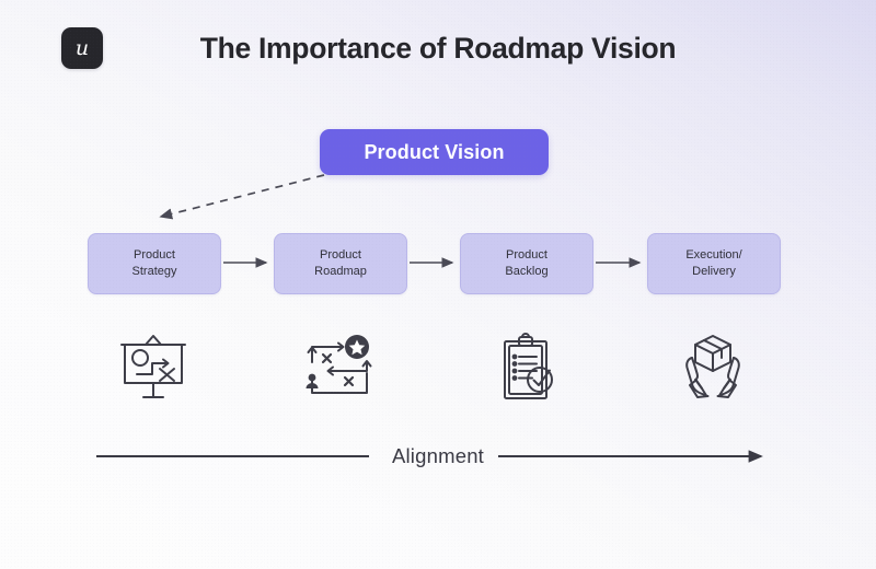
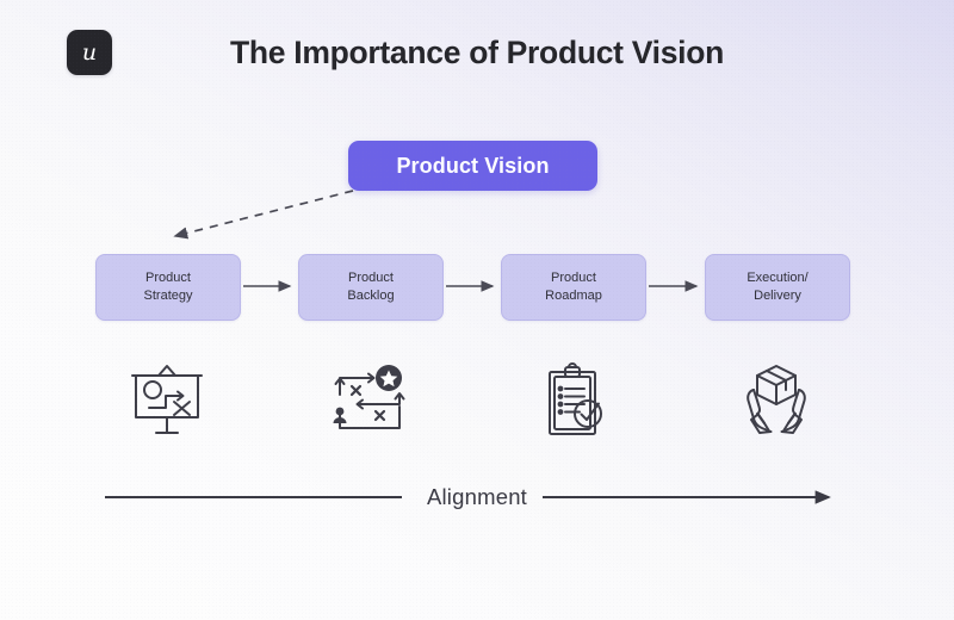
  u
- The Importance of Roadmap Vision
+ The Importance of Product Vision
  Product Vision
  Product
  Strategy
  Product
- Roadmap
+ Backlog
  Product
- Backlog
+ Roadmap
  Execution/
  Delivery
  Alignment
